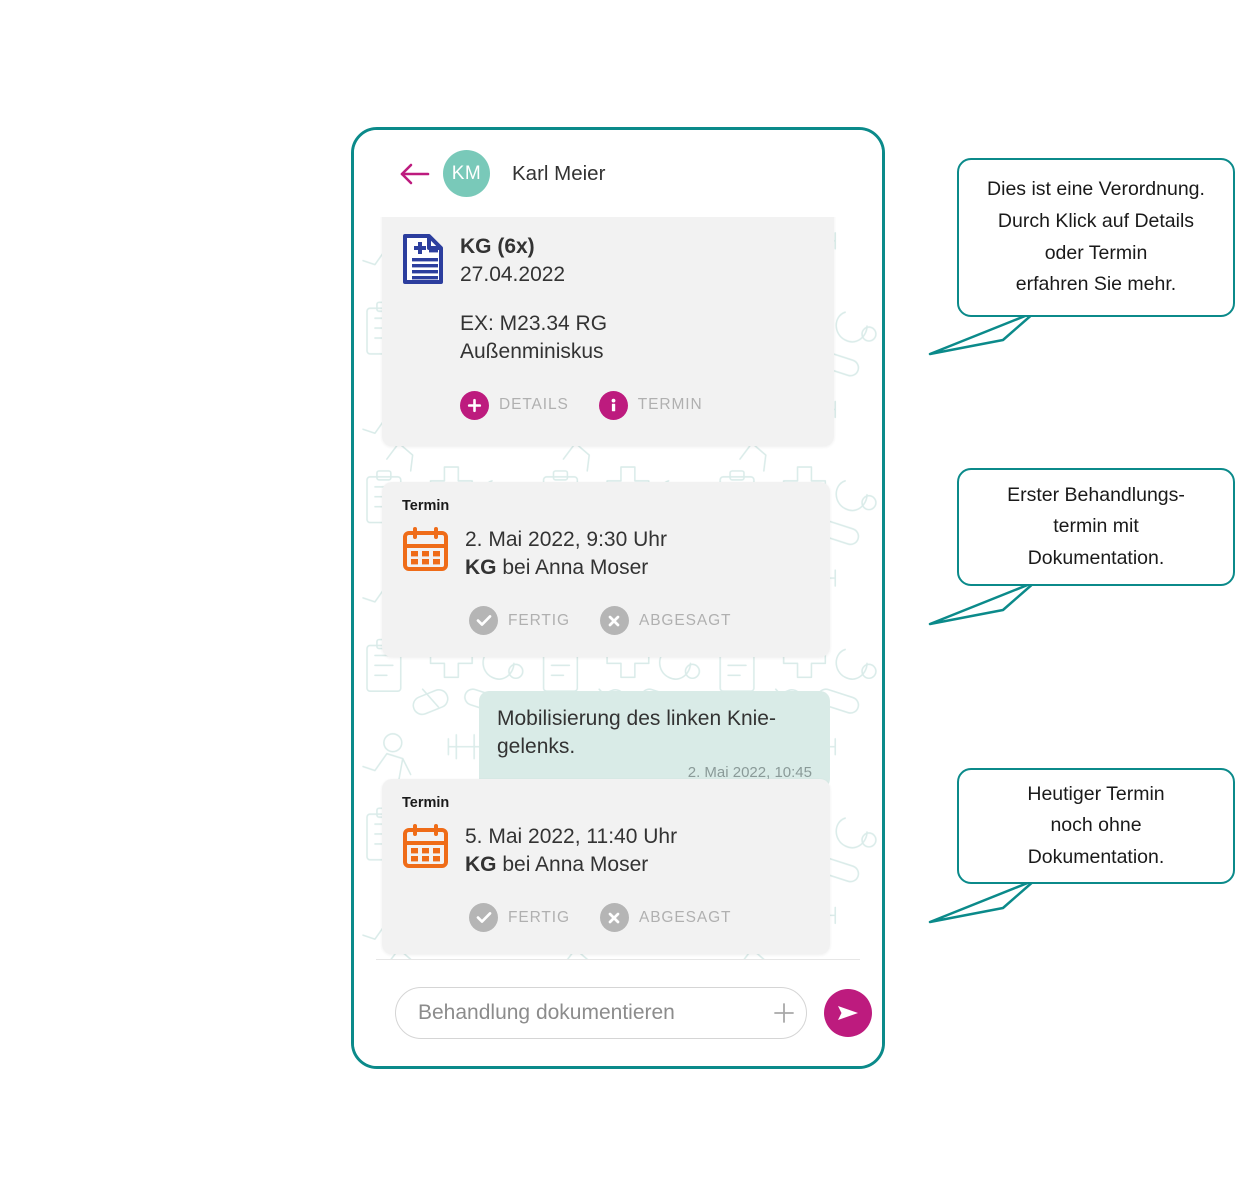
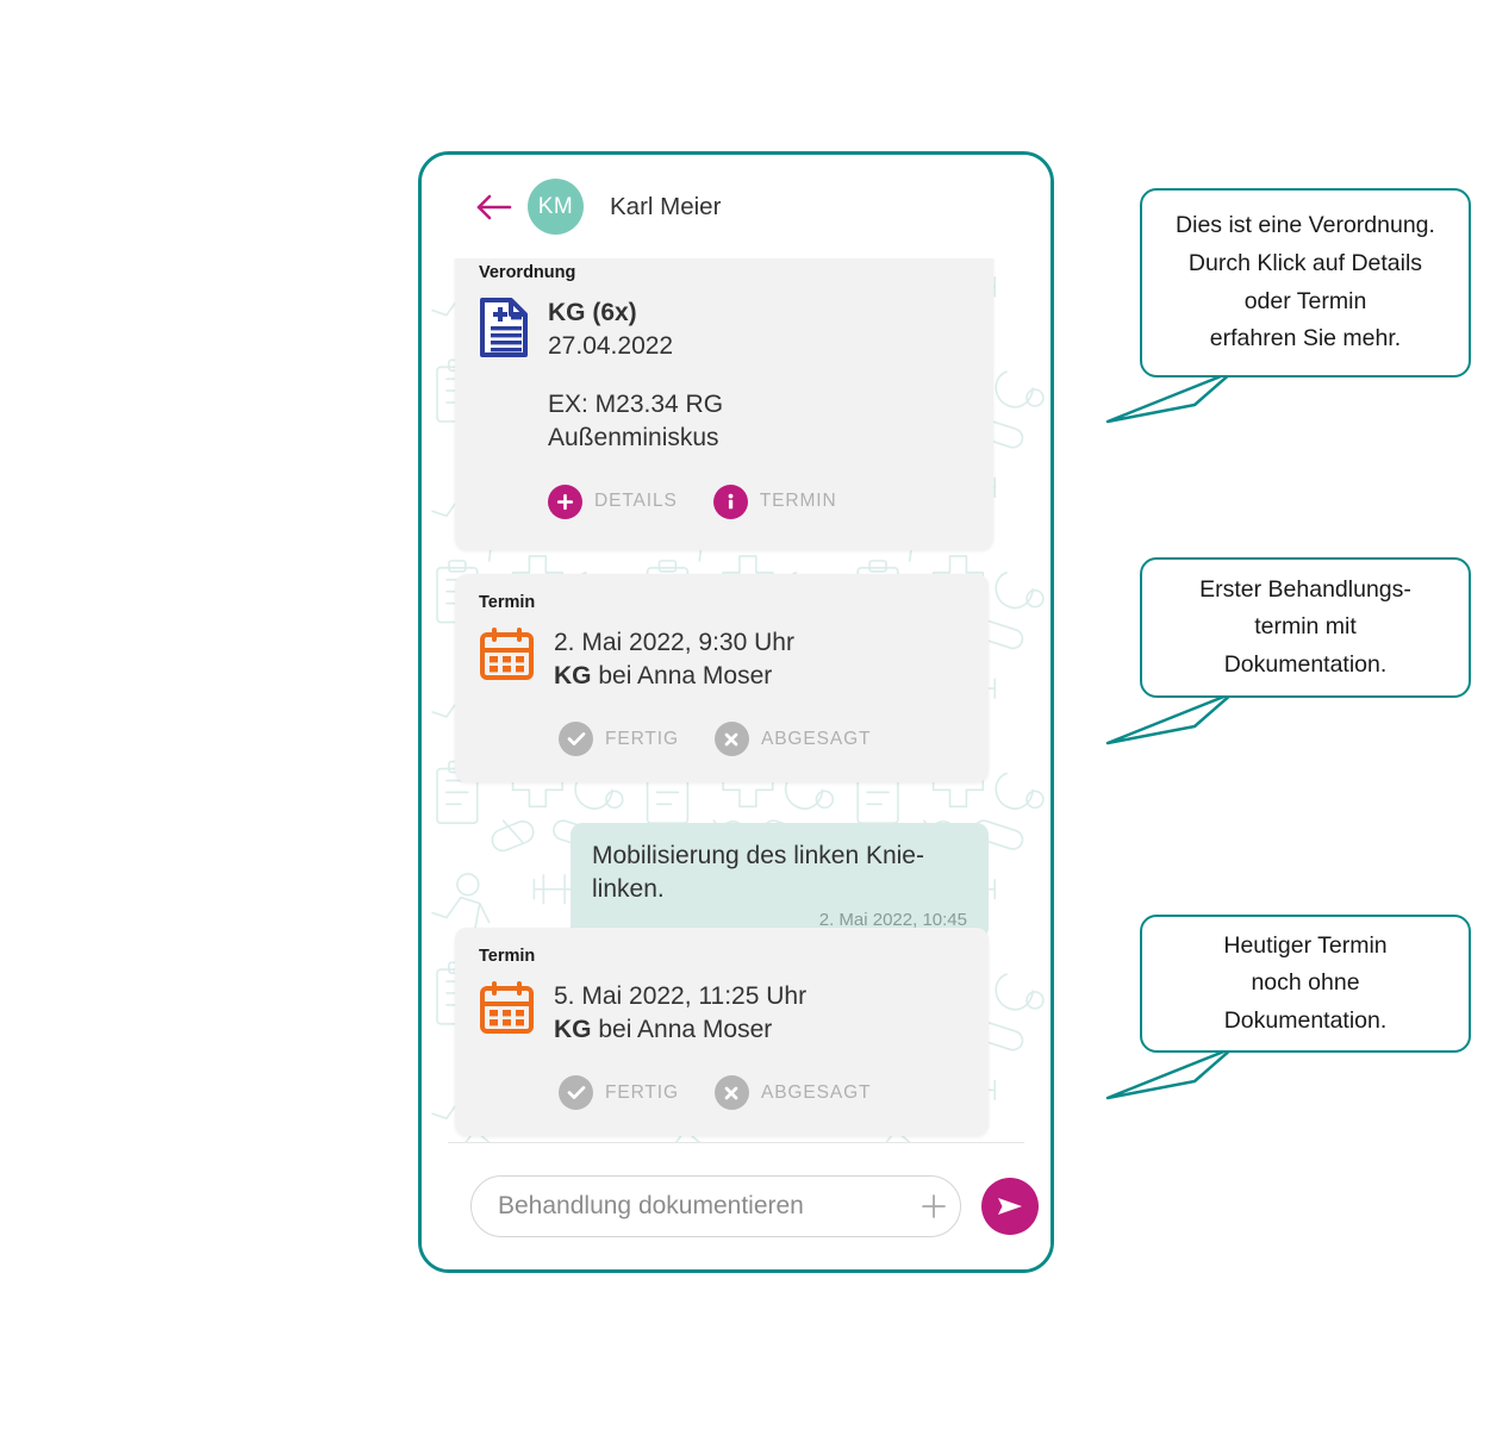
  KM
  Karl Meier
+ Verordnung
  KG (6x)
  27.04.2022
  EX: M23.34 RG
  Außenminiskus
  DETAILS
  TERMIN
  Termin
  2. Mai 2022, 9:30 Uhr
  KG bei Anna Moser
  FERTIG
  ABGESAGT
- Mobilisierung des linken Knie- gelenks.
+ Mobilisierung des linken Knie- linken.
  2. Mai 2022, 10:45
  Termin
- 5. Mai 2022, 11:40 Uhr
+ 5. Mai 2022, 11:25 Uhr
  KG bei Anna Moser
  FERTIG
  ABGESAGT
  Behandlung dokumentieren
  Dies ist eine Verordnung.
  Durch Klick auf Details
  oder Termin
  erfahren Sie mehr.
  Erster Behandlungs-
  termin mit
  Dokumentation.
  Heutiger Termin
  noch ohne
  Dokumentation.
